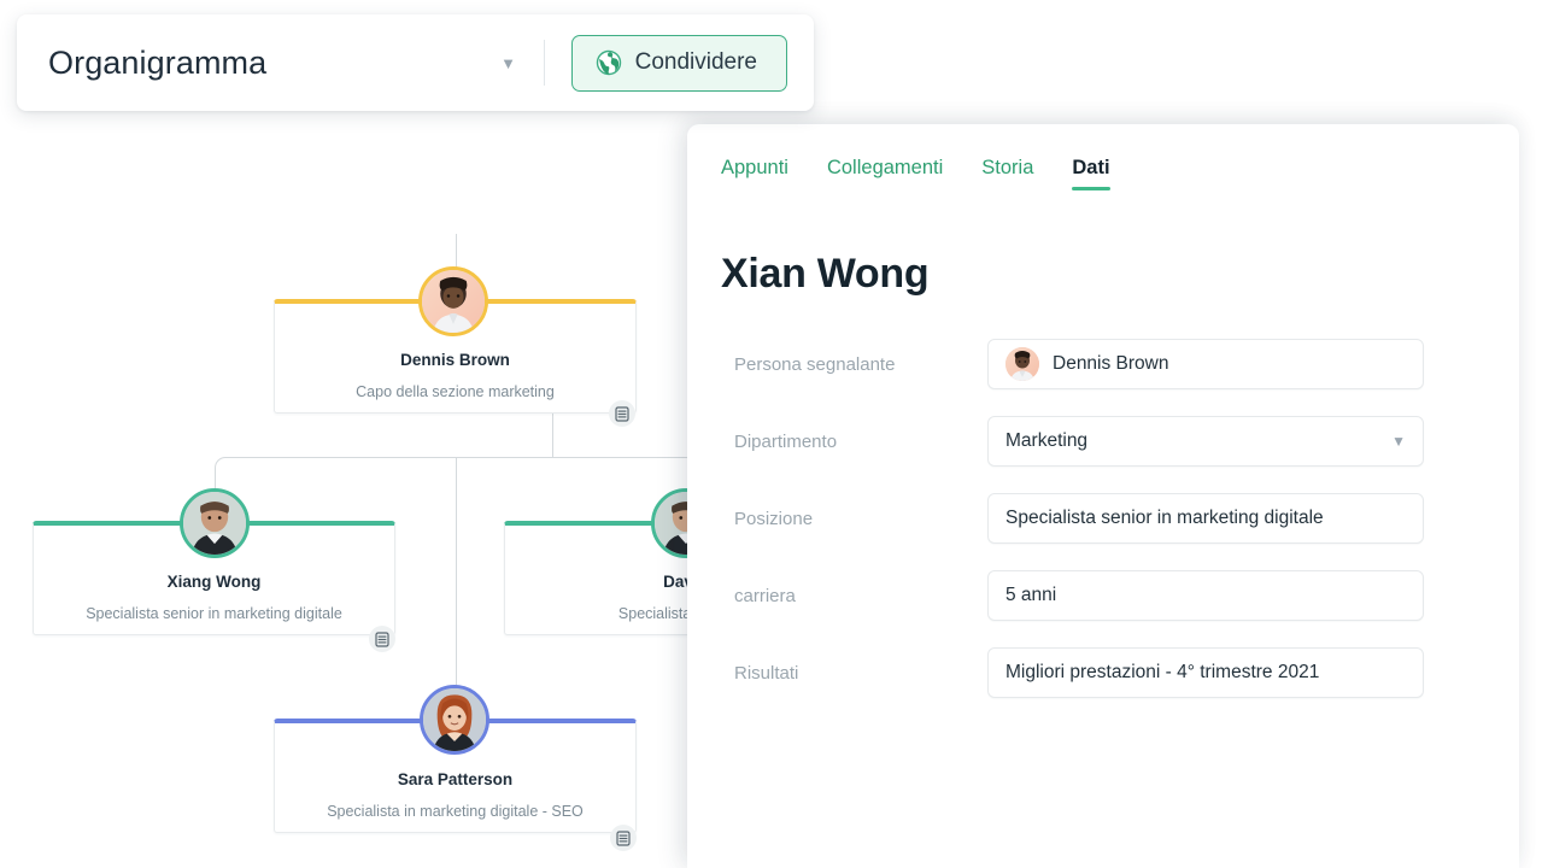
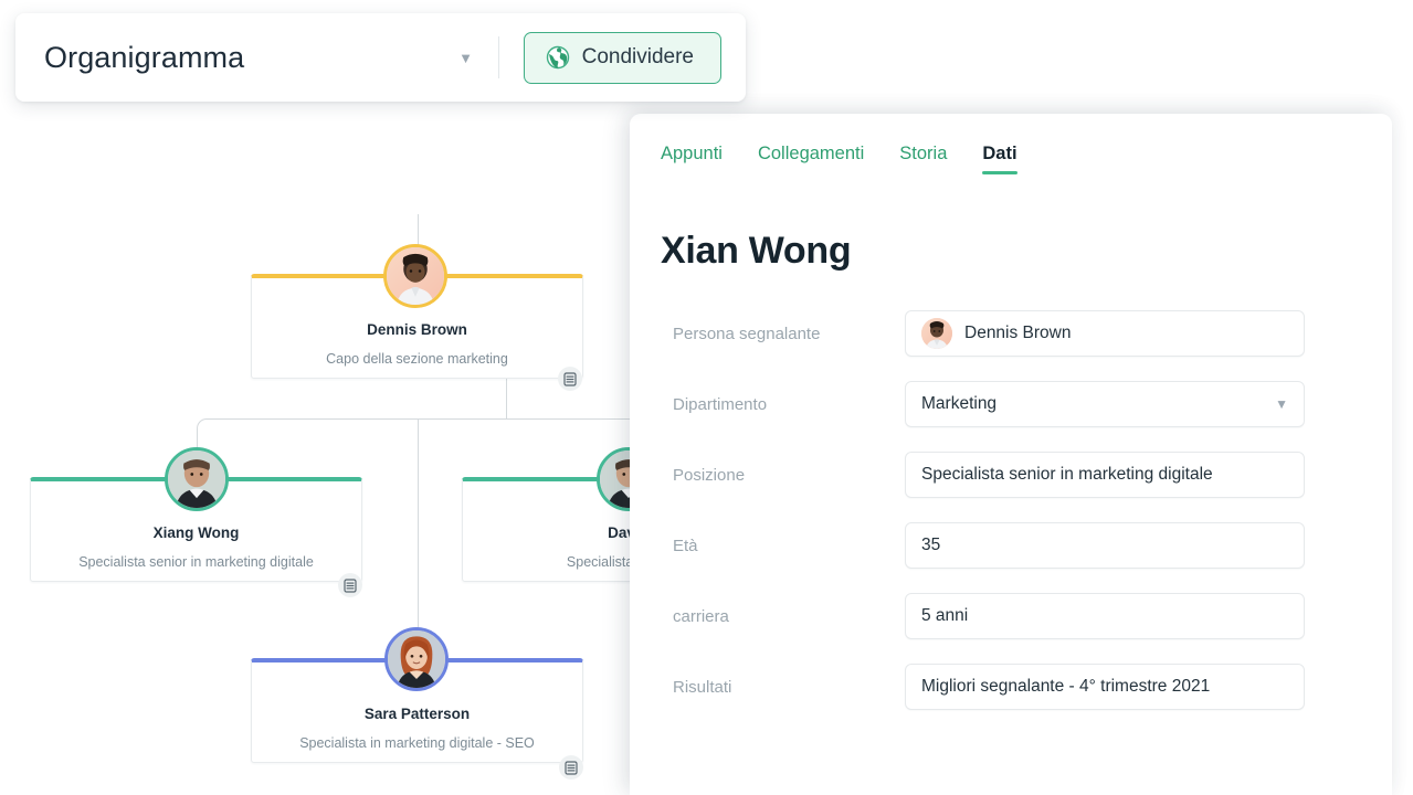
  Dennis Brown
  Capo della sezione marketing
  Xiang Wong
  Specialista senior in marketing digitale
  Sara Patterson
  Specialista in marketing digitale - SEO
  Appunti
  Collegamenti
  Storia
  Dati
  Xian Wong
  Persona segnalante
  Dennis Brown
  Dipartimento
  Marketing
  ▼
  Posizione
  Specialista senior in marketing digitale
+ Età
+ 35
  carriera
  5 anni
  Risultati
- Migliori prestazioni - 4° trimestre 2021
+ Migliori segnalante - 4° trimestre 2021
  Organigramma
  ▼
  Condividere
